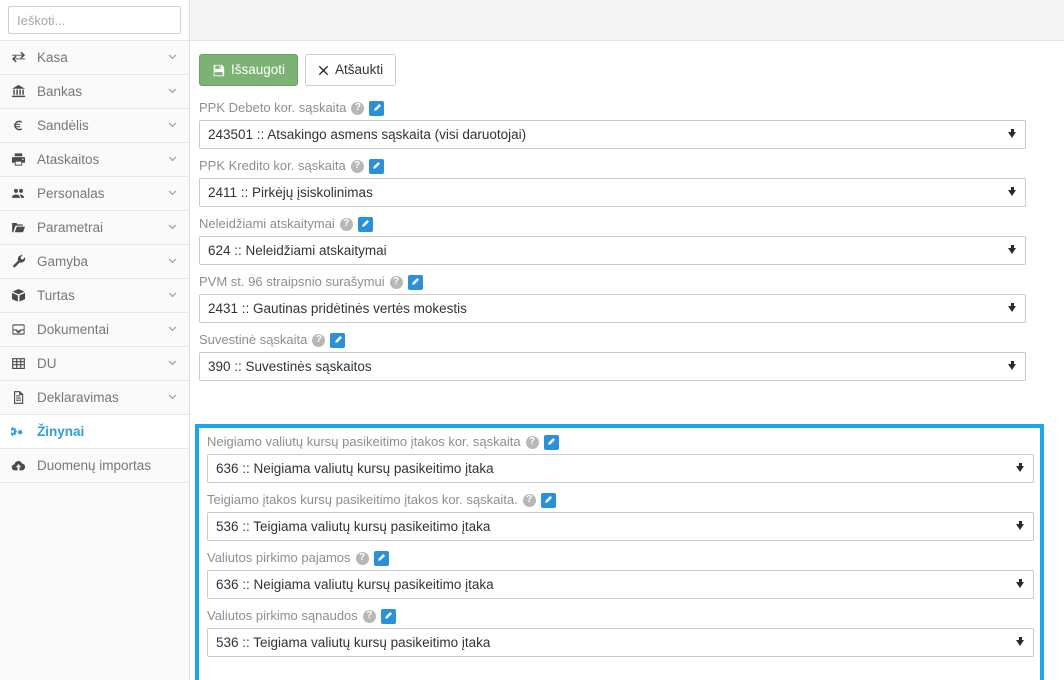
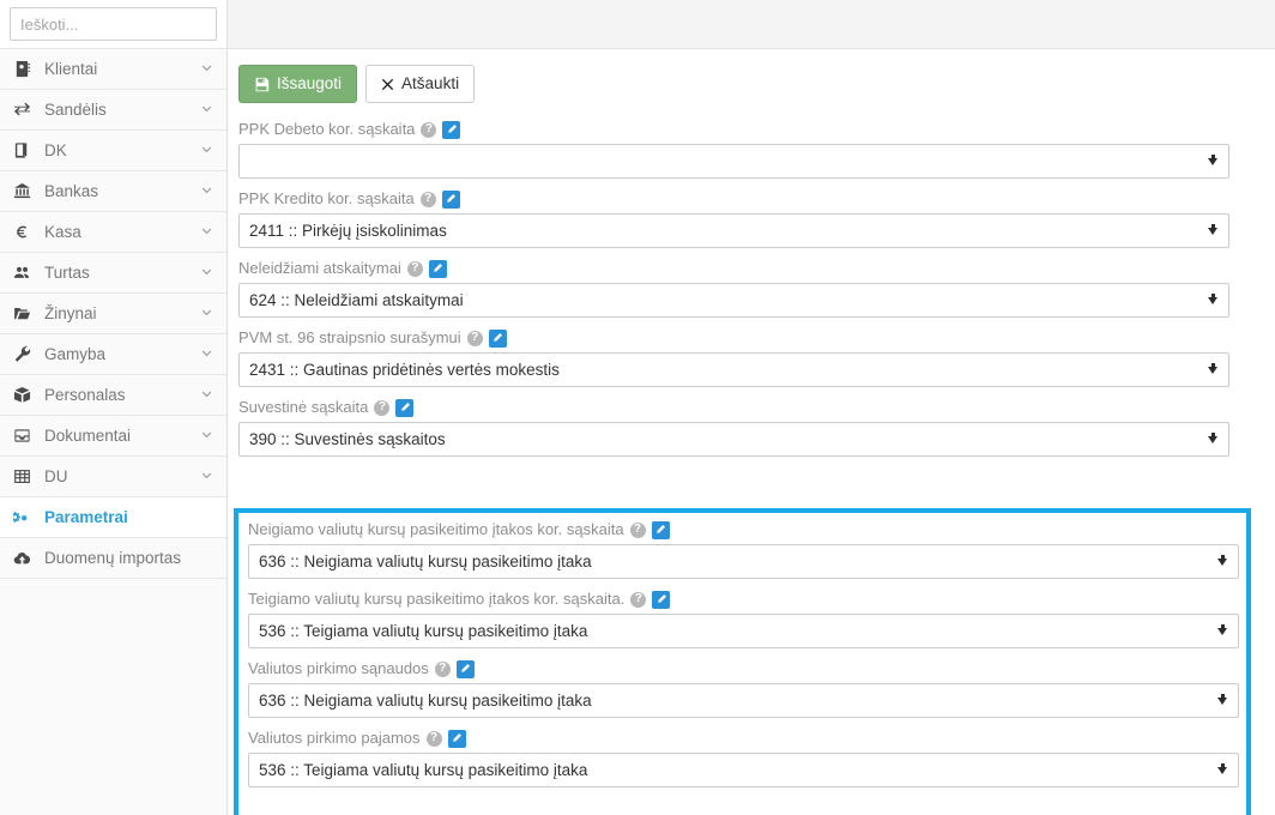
  Ieškoti...
+ Klientai
- Kasa
+ Sandėlis
+ DK
  Bankas
- Sandėlis
+ Kasa
- Ataskaitos
- Personalas
+ Turtas
- Parametrai
+ Žinynai
  Gamyba
- Turtas
+ Personalas
  Dokumentai
  DU
- Deklaravimas
- Žinynai
+ Parametrai
  Duomenų importas
  Išsaugoti
  Atšaukti
  PPK Debeto kor. sąskaita
  ?
- 243501 :: Atsakingo asmens sąskaita (visi daruotojai)
  PPK Kredito kor. sąskaita
  ?
  2411 :: Pirkėjų įsiskolinimas
  Neleidžiami atskaitymai
  ?
  624 :: Neleidžiami atskaitymai
  PVM st. 96 straipsnio surašymui
  ?
  2431 :: Gautinas pridėtinės vertės mokestis
  Suvestinė sąskaita
  ?
  390 :: Suvestinės sąskaitos
  Neigiamo valiutų kursų pasikeitimo įtakos kor. sąskaita
  ?
  636 :: Neigiama valiutų kursų pasikeitimo įtaka
- Teigiamo įtakos kursų pasikeitimo įtakos kor. sąskaita.
+ Teigiamo valiutų kursų pasikeitimo įtakos kor. sąskaita.
  ?
  536 :: Teigiama valiutų kursų pasikeitimo įtaka
- Valiutos pirkimo pajamos
+ Valiutos pirkimo sąnaudos
  ?
  636 :: Neigiama valiutų kursų pasikeitimo įtaka
- Valiutos pirkimo sąnaudos
+ Valiutos pirkimo pajamos
  ?
  536 :: Teigiama valiutų kursų pasikeitimo įtaka
